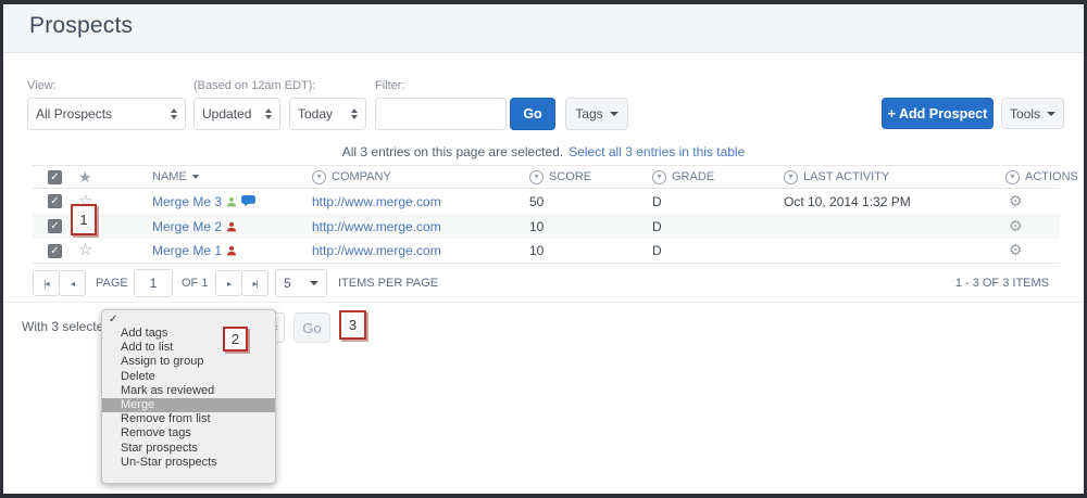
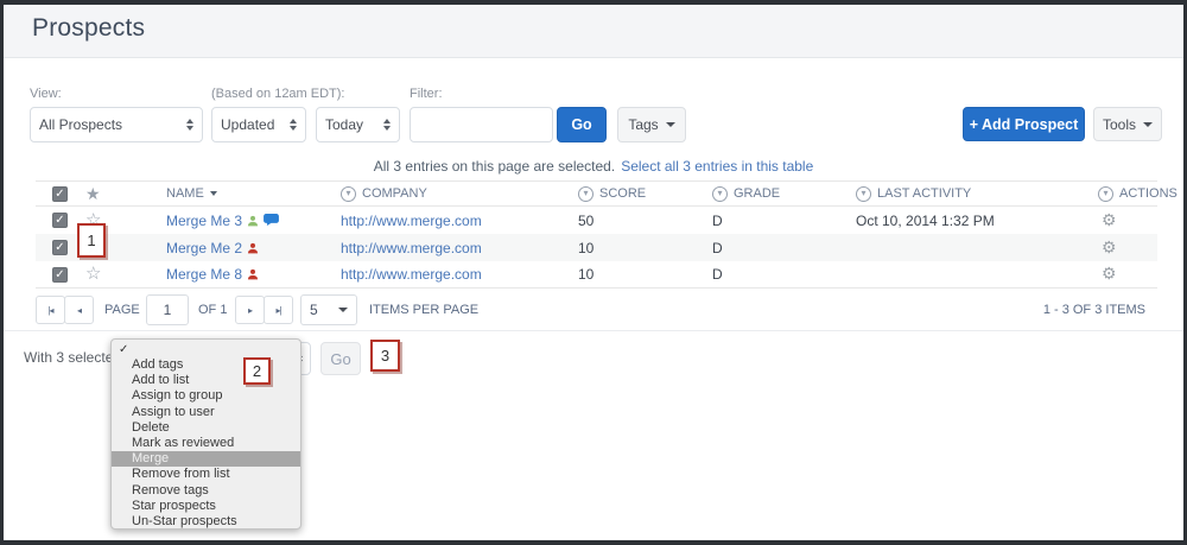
  Prospects
  View:
  (Based on 12am EDT):
  Filter:
  All Prospects
  Updated
  Today
  Go
  Tags
  + Add Prospect
  Tools
  All 3 entries on this page are selected.
  Select all 3 entries in this table
  ✓
  ★
  NAME
  ▾
  COMPANY
  ▾
  SCORE
  ▾
  GRADE
  ▾
  LAST ACTIVITY
  ▾
  ACTIONS
  ✓
  ☆
  Merge Me 3
  http://www.merge.com
  50
  D
  Oct 10, 2014 1:32 PM
  ⚙
  ✓
  Merge Me 2
  http://www.merge.com
  10
  D
  ⚙
  ✓
  ☆
- Merge Me 1
+ Merge Me 8
  http://www.merge.com
  10
  D
  ⚙
  |◂
  ◂
  PAGE
  1
  OF 1
  ▸
  ▸|
  5
  ITEMS PER PAGE
  1 - 3 OF 3 ITEMS
  With 3 select
  Go
  ✓
  Add tags
  Add to list
  Assign to group
+ Assign to user
  Delete
  Mark as reviewed
  Merge
  Remove from list
  Remove tags
  Star prospects
  Un-Star prospects
  1
  2
  3
